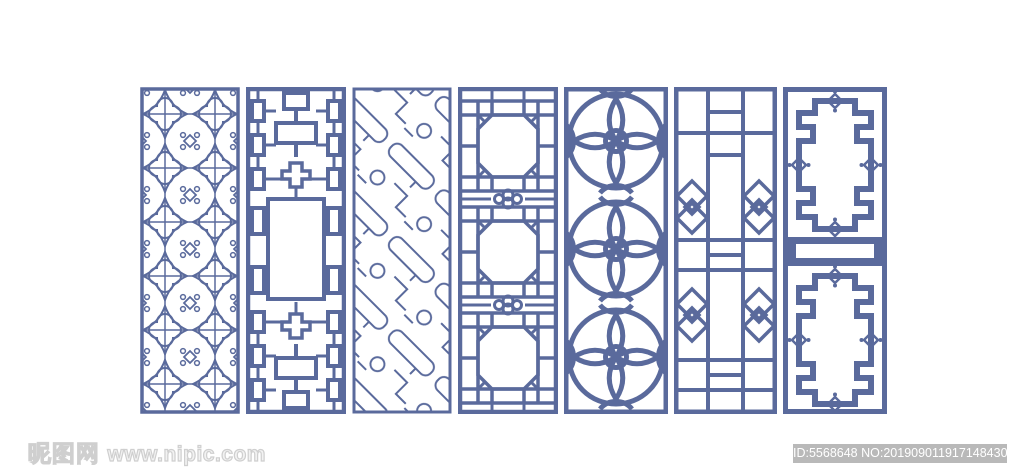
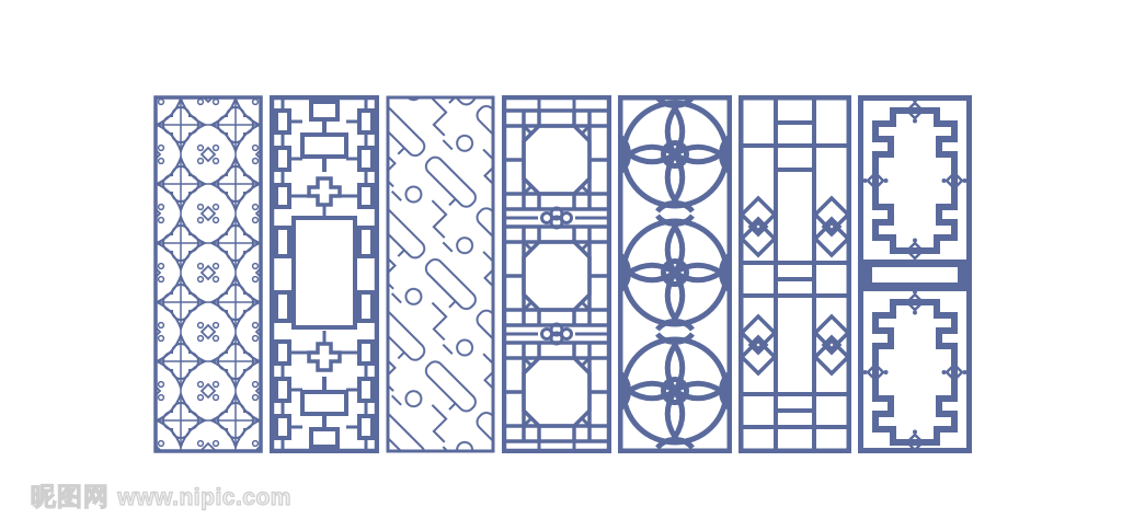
  昵图网 www.nipic.com
- ID:5568648 NO:20190901191714843000
